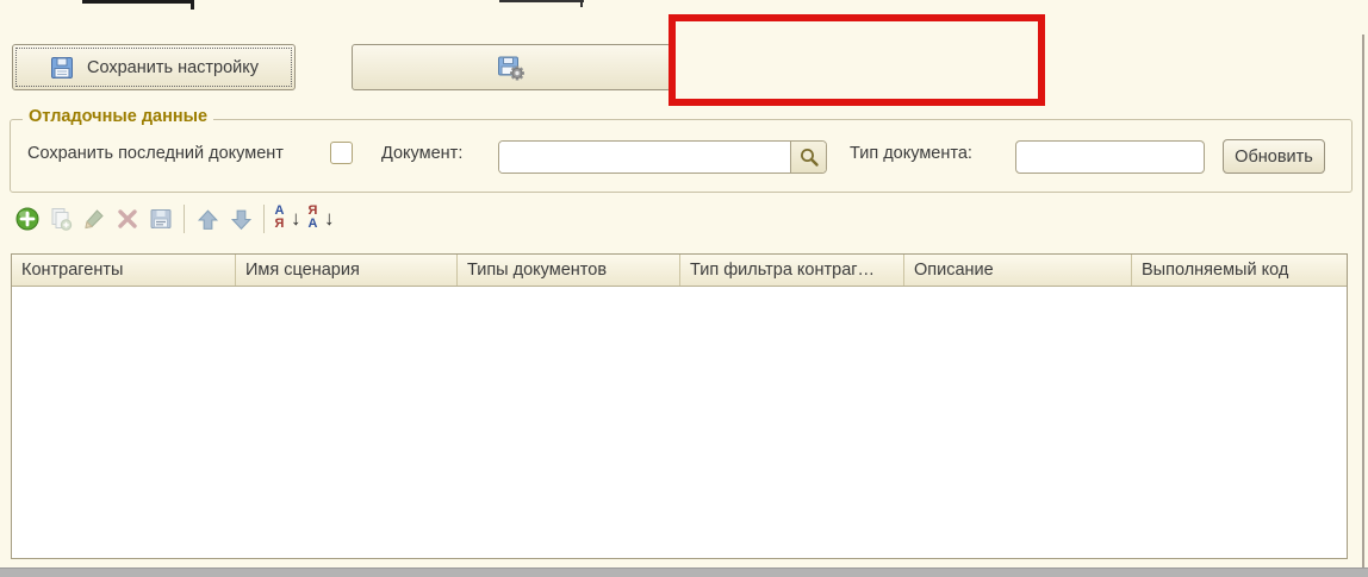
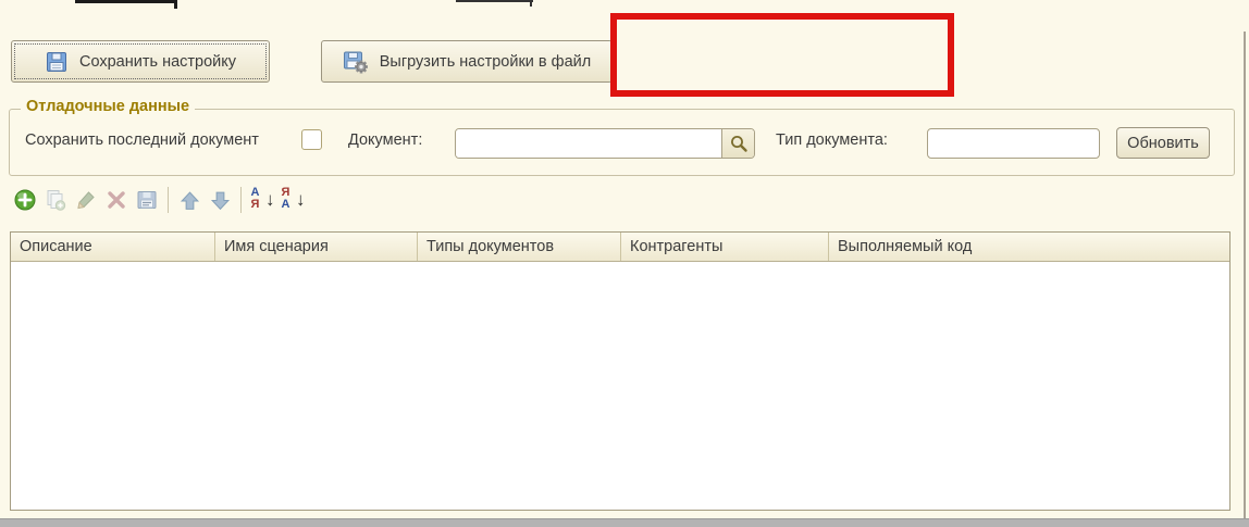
  Сохранить настройку
+ Выгрузить настройки в файл
  Отладочные данные
  Сохранить последний документ
  Документ:
  Тип документа:
  Обновить
  А
  Я
  ↓
  Я
  А
  ↓
- Контрагенты
+ Описание
  Имя сценария
  Типы документов
- Тип фильтра контраг…
- Описание
+ Контрагенты
  Выполняемый код
